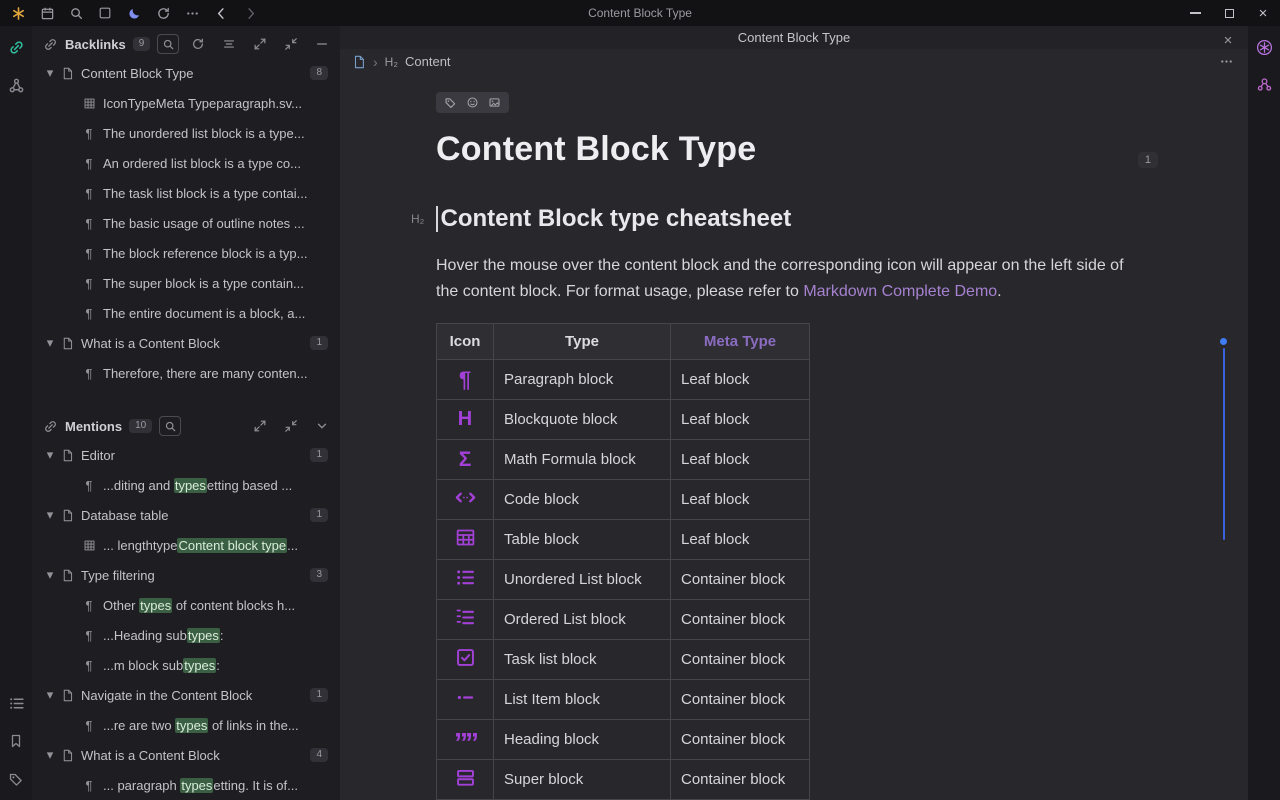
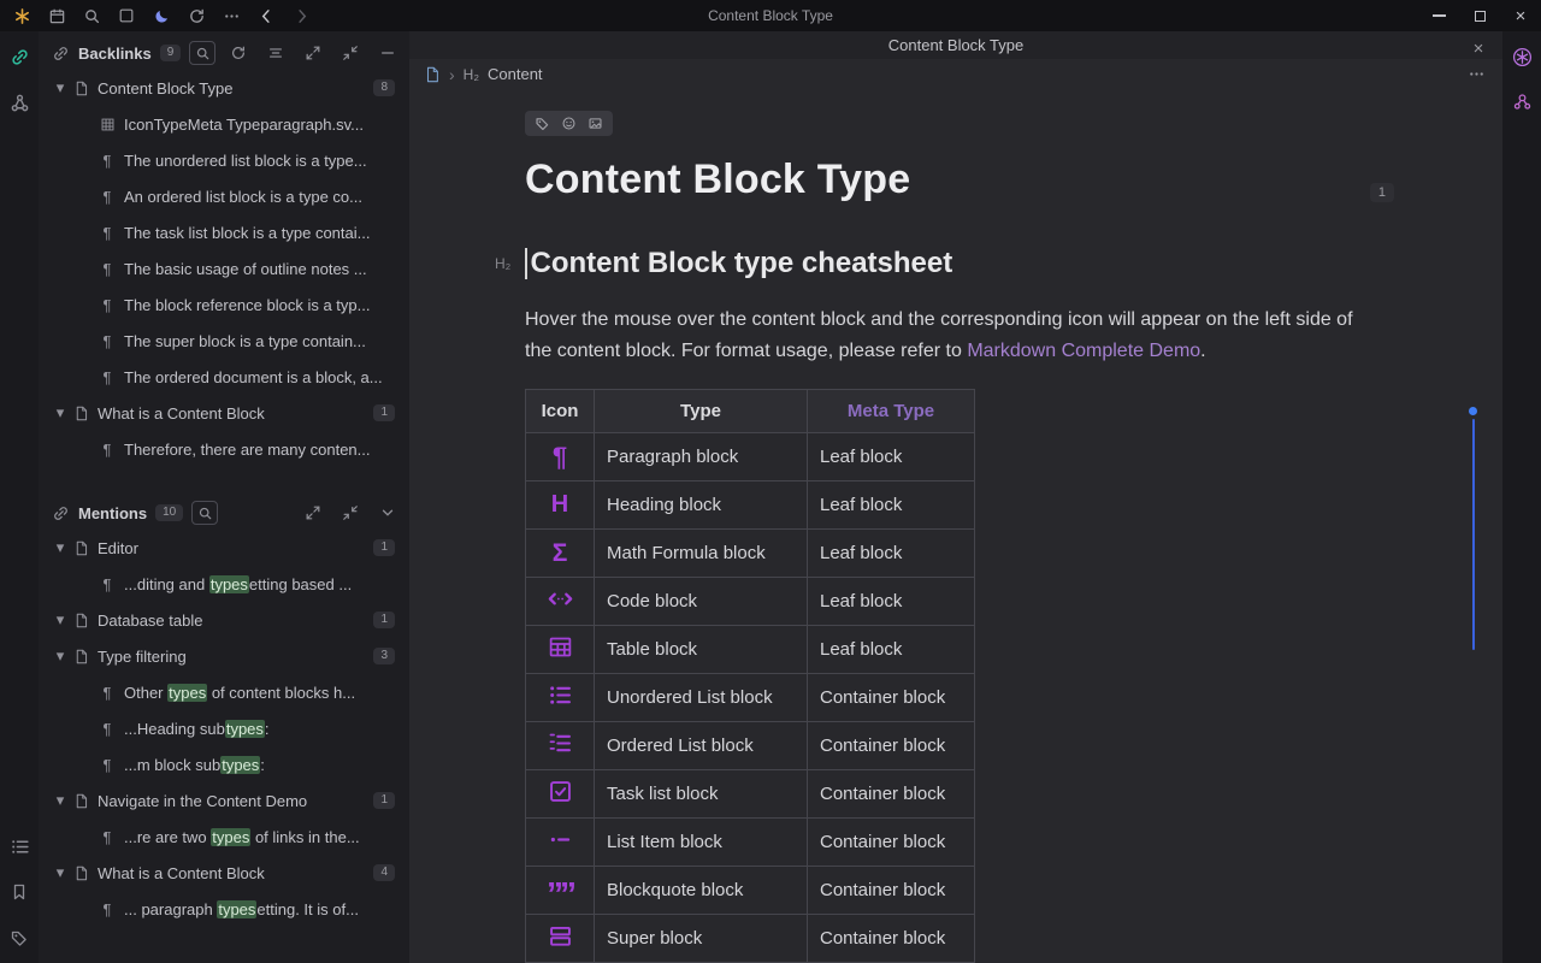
  Content Block Type
  ×
  Backlinks
  9
  ▾
  Content Block Type
  8
  IconTypeMeta Typeparagraph.sv...
  ¶
  The unordered list block is a type...
  ¶
  An ordered list block is a type co...
  ¶
  The task list block is a type contai...
  ¶
  The basic usage of outline notes ...
  ¶
  The block reference block is a typ...
  ¶
  The super block is a type contain...
  ¶
- The entire document is a block, a...
+ The ordered document is a block, a...
  ▾
  What is a Content Block
  1
  ¶
  Therefore, there are many conten...
  Mentions
  10
  ▾
  Editor
  1
  ¶
  ...diting and typesetting based ...
  ▾
  Database table
  1
- ... lengthtypeContent block type...
  ▾
  Type filtering
  3
  ¶
  Other types of content blocks h...
  ¶
  ...Heading subtypes:
  ¶
  ...m block subtypes:
  ▾
- Navigate in the Content Block
+ Navigate in the Content Demo
  1
  ¶
  ...re are two types of links in the...
  ▾
  What is a Content Block
  4
  ¶
  ... paragraph typesetting. It is of...
  Content Block Type
  ×
  ›
  H₂
  Content
  Content Block Type
  1
  H₂
  Content Block type cheatsheet
  Hover the mouse over the content block and the corresponding icon will appear on the left side of the content block. For format usage, please refer to Markdown Complete Demo.
  Icon	Type	Meta Type
  ¶	Paragraph block	Leaf block
- H	Blockquote block	Leaf block
+ H	Heading block	Leaf block
  Σ	Math Formula block	Leaf block
  	Code block	Leaf block
  	Table block	Leaf block
  	Unordered List block	Container block
  	Ordered List block	Container block
  	Task list block	Container block
  	List Item block	Container block
- ””	Heading block	Container block
+ ””	Blockquote block	Container block
  	Super block	Container block
